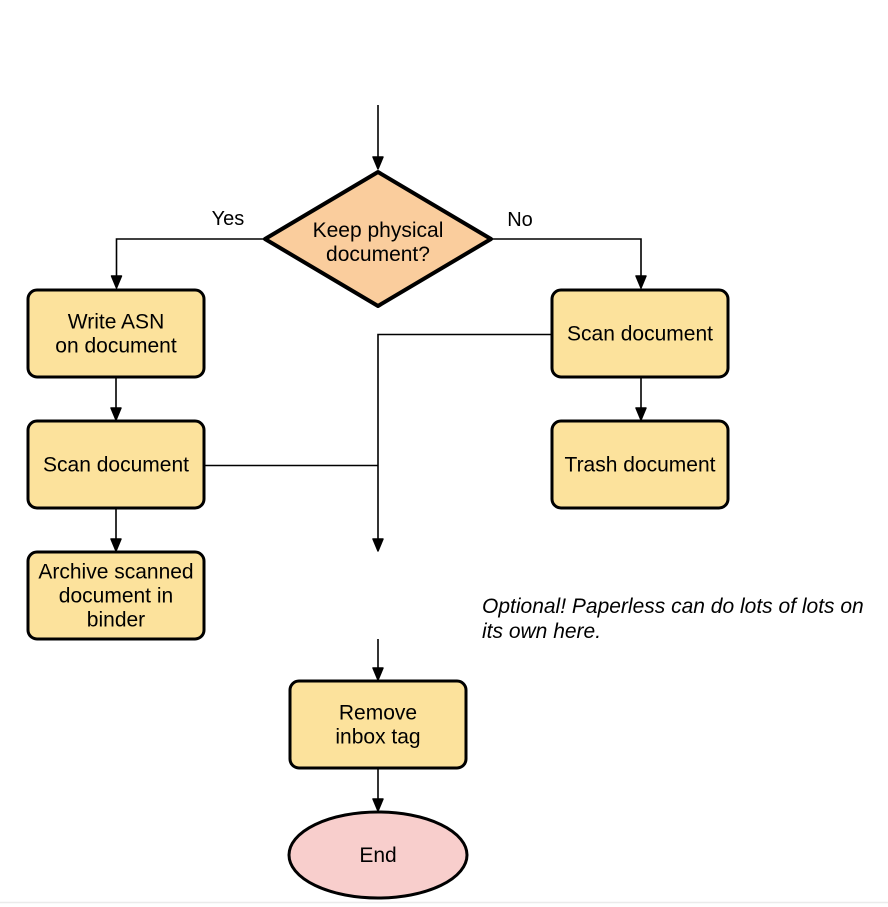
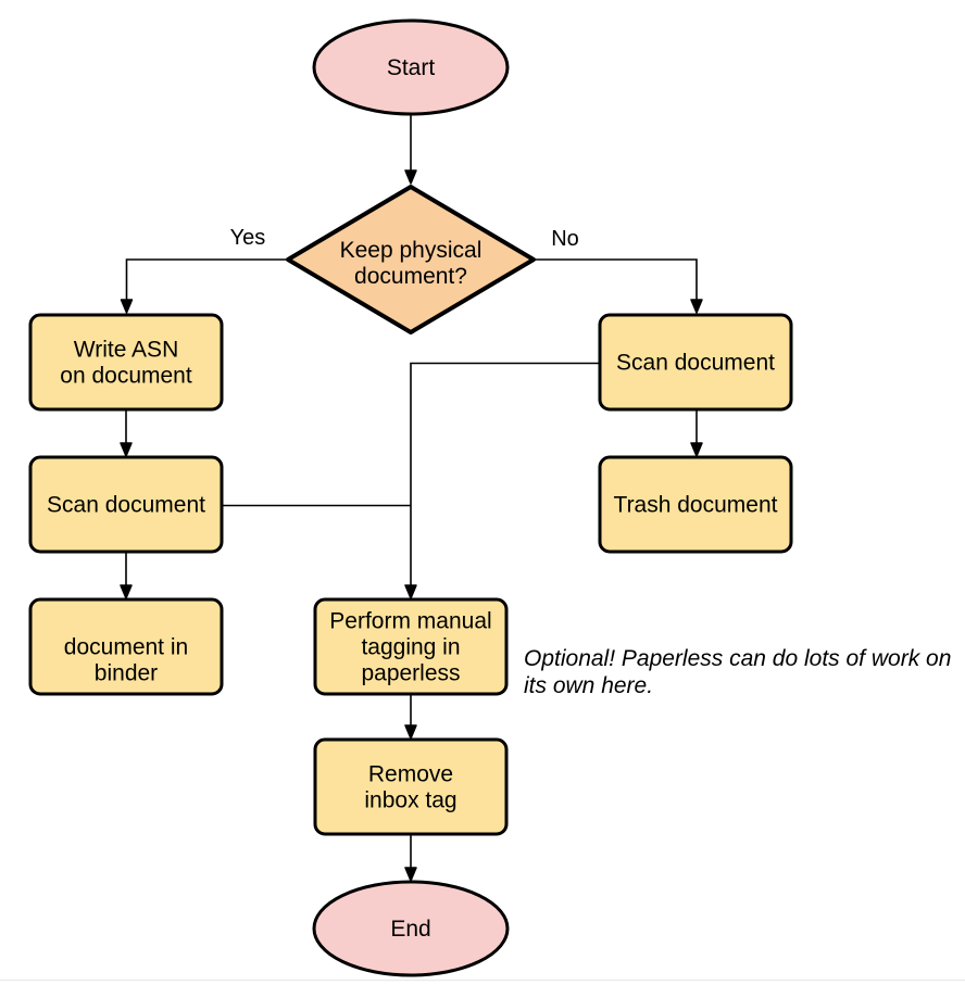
+ Start
  Keep physical
  document?
  Yes
  No
  Write ASN
  on document
  Scan document
- Archive scanned
  document in
  binder
  Scan document
  Trash document
+ Perform manual
+ tagging in
+ paperless
- Optional! Paperless can do lots of lots on
+ Optional! Paperless can do lots of work on
  its own here.
  Remove
  inbox tag
  End
